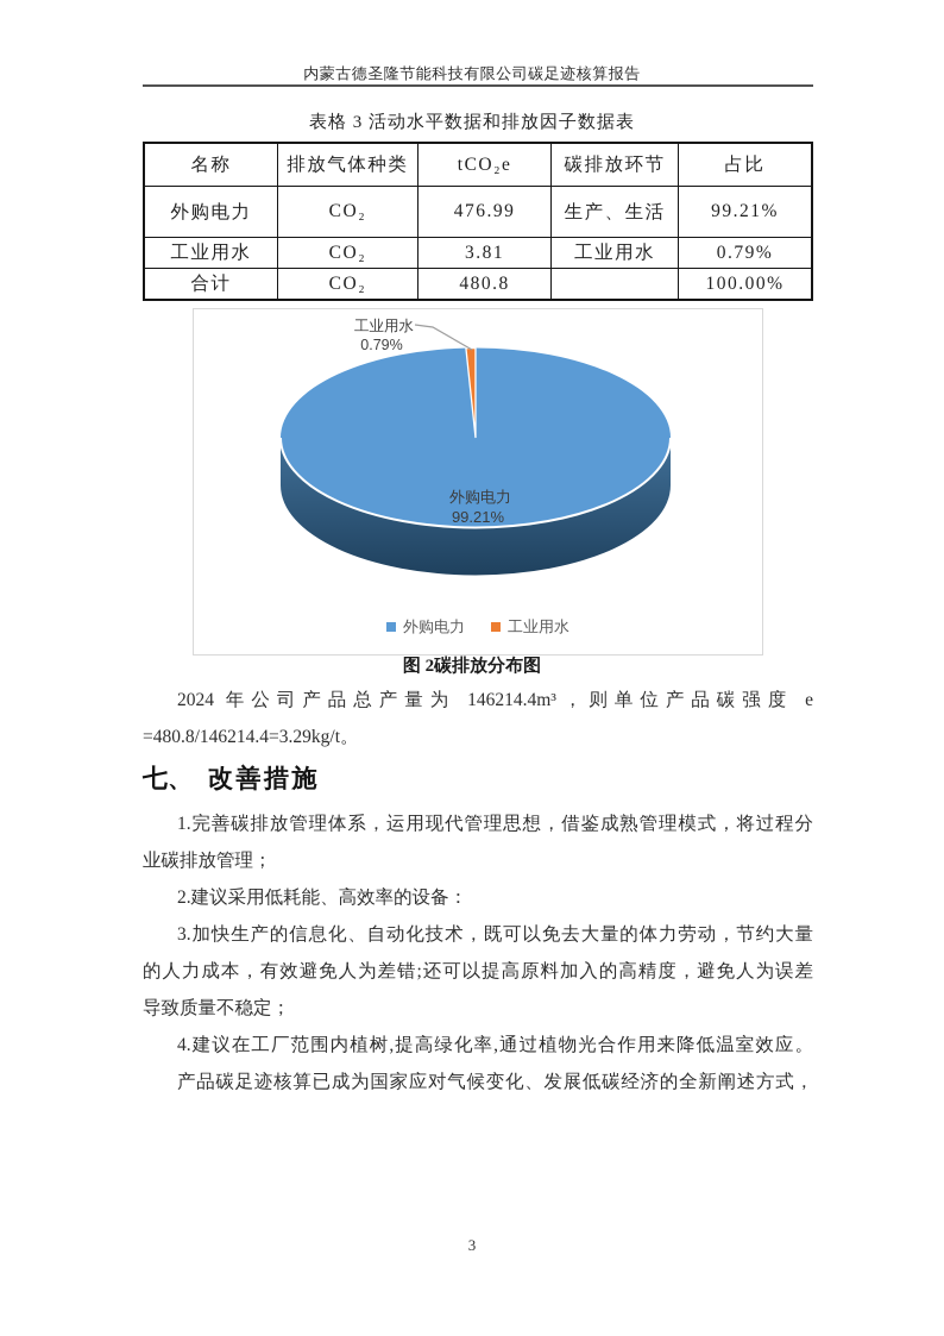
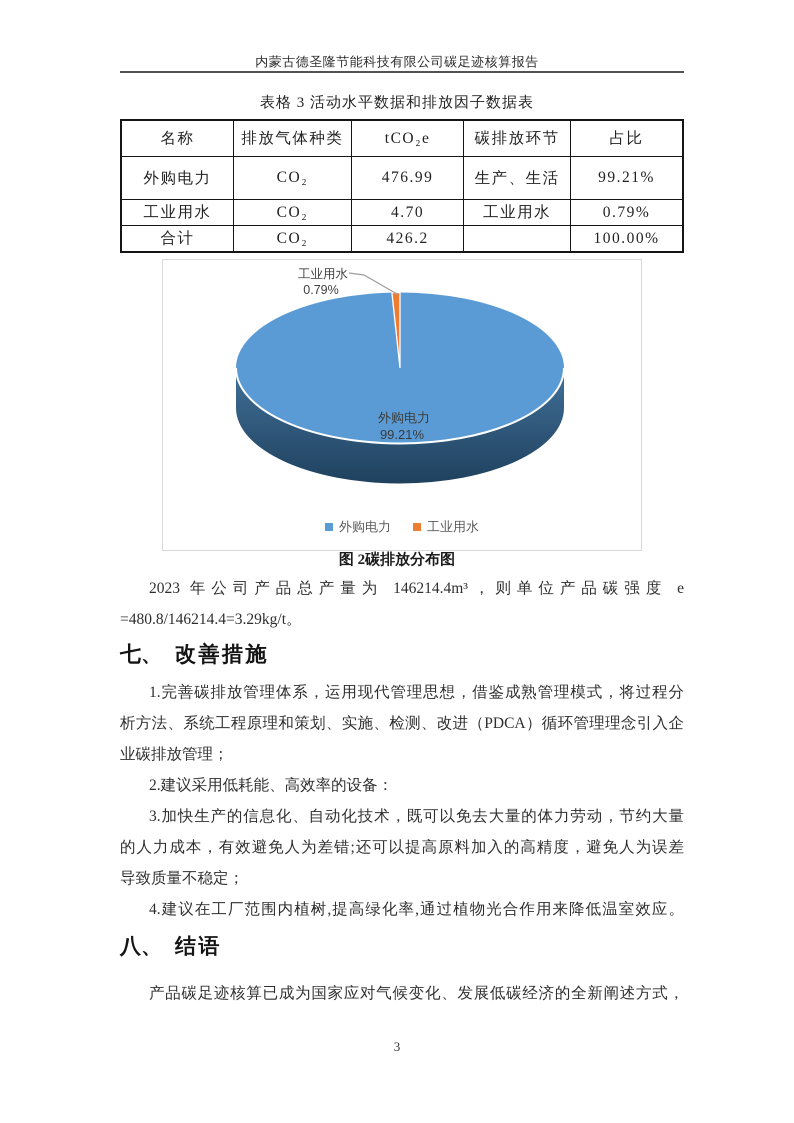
  内蒙古德圣隆节能科技有限公司碳足迹核算报告
  表格 3 活动水平数据和排放因子数据表
  名称	排放气体种类	tCO₂e	碳排放环节	占比
  外购电力	CO₂	476.99	生产、生活	99.21%
- 工业用水	CO₂	3.81	工业用水	0.79%
+ 工业用水	CO₂	4.70	工业用水	0.79%
- 合计	CO₂	480.8		100.00%
+ 合计	CO₂	426.2		100.00%
  工业用水
  0.79%
  外购电力
  99.21%
  外购电力
  工业用水
  图 2碳排放分布图
- 2024 年公司产品总产量为 146214.4m³，则单位产品碳强度 e
+ 2023 年公司产品总产量为 146214.4m³，则单位产品碳强度 e
  =480.8/146214.4=3.29kg/t。
  七、 改善措施
  1.完善碳排放管理体系，运用现代管理思想，借鉴成熟管理模式，将过程分
+ 析方法、系统工程原理和策划、实施、检测、改进（PDCA）循环管理理念引入企
  业碳排放管理；
  2.建议采用低耗能、高效率的设备：
  3.加快生产的信息化、自动化技术，既可以免去大量的体力劳动，节约大量
  的人力成本，有效避免人为差错;还可以提高原料加入的高精度，避免人为误差
  导致质量不稳定；
  4.建议在工厂范围内植树,提高绿化率,通过植物光合作用来降低温室效应。
+ 八、 结语
  产品碳足迹核算已成为国家应对气候变化、发展低碳经济的全新阐述方式，
  3
